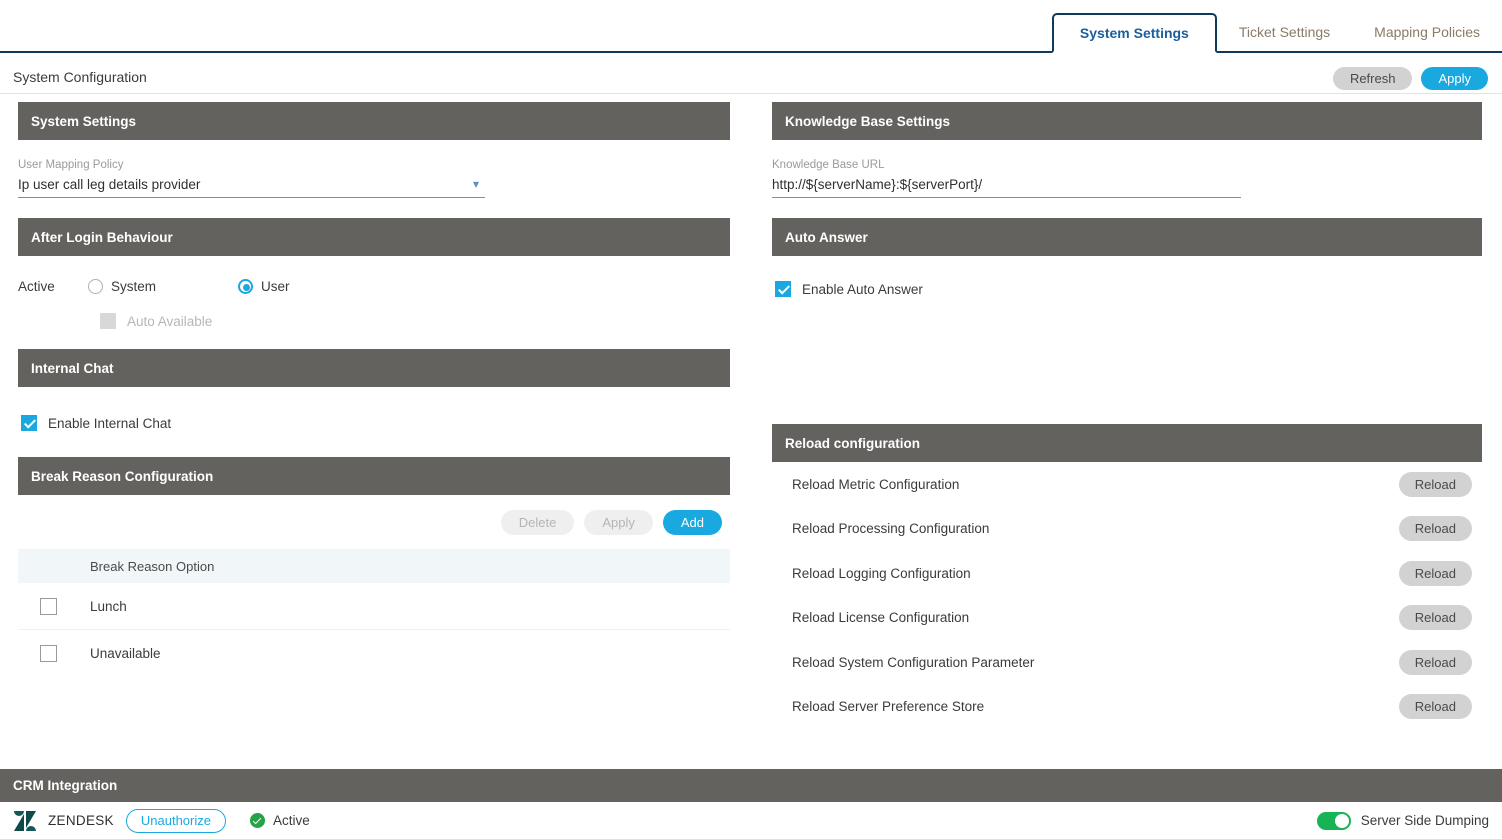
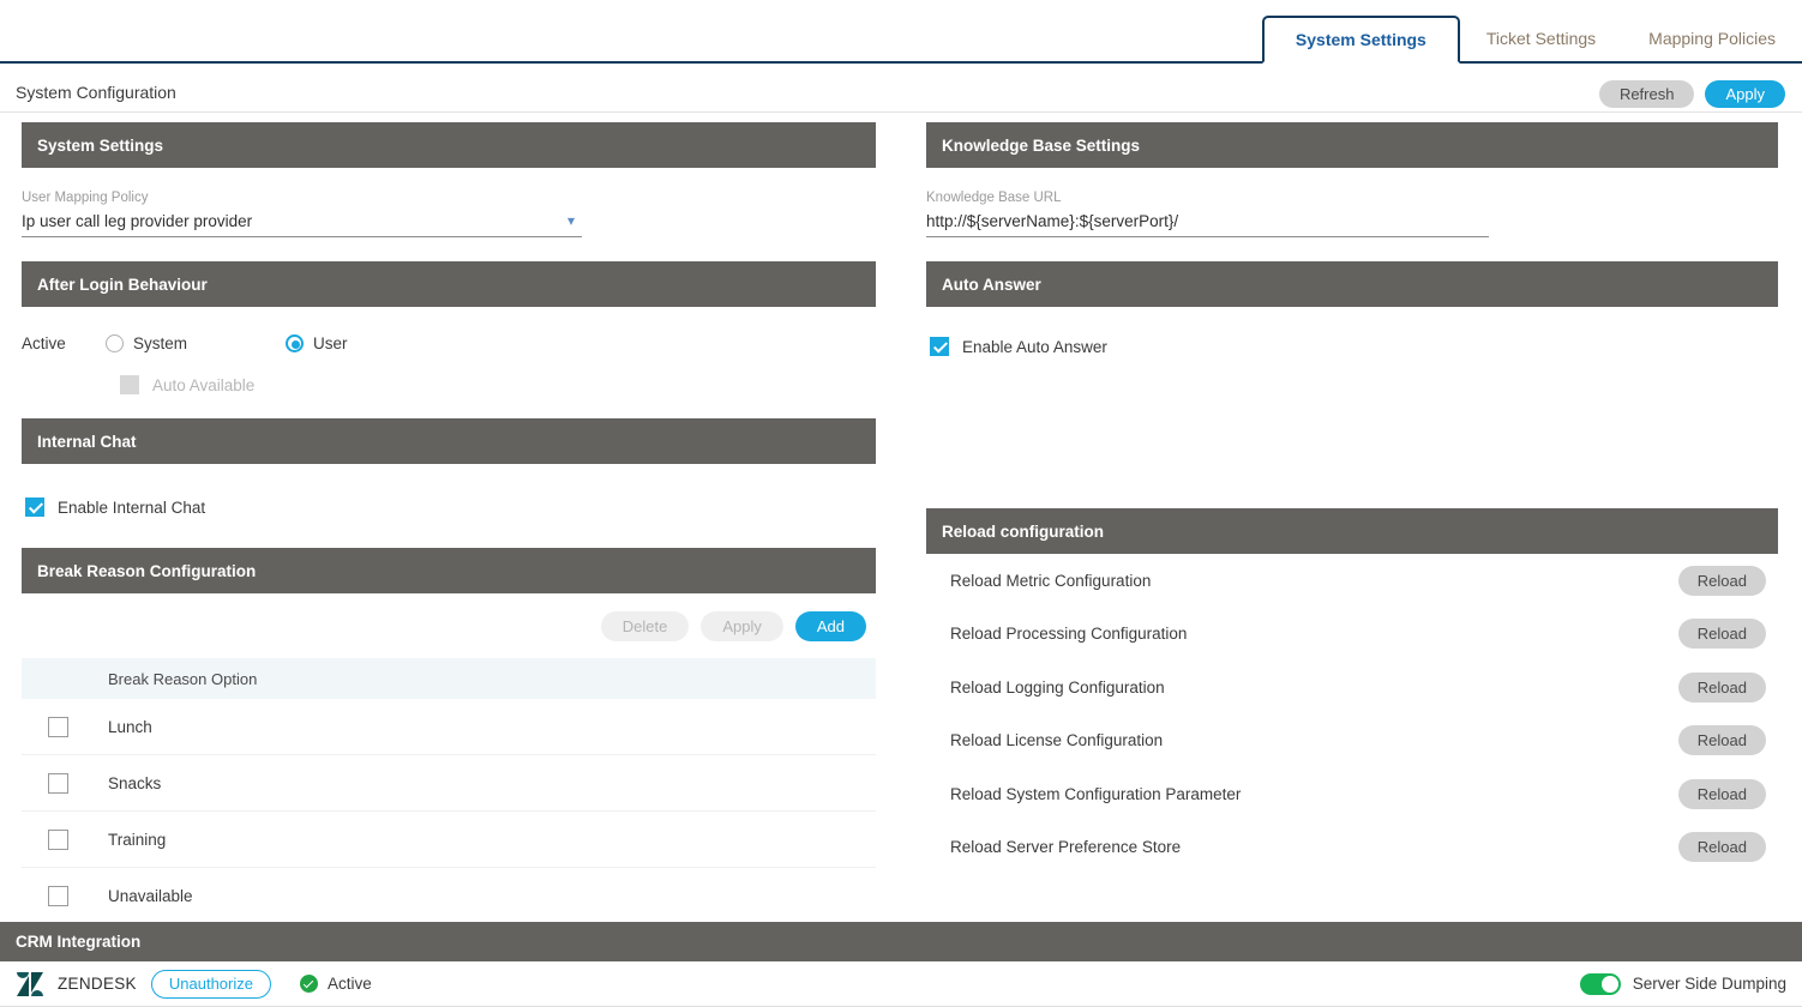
  System Settings
  Ticket Settings
  Mapping Policies
  System Configuration
  Refresh
  Apply
  System Settings
  User Mapping Policy
- Ip user call leg details provider
+ Ip user call leg provider provider
  ▾
  After Login Behaviour
  Active
  System
  User
  Auto Available
  Internal Chat
  Enable Internal Chat
  Break Reason Configuration
  Delete
  Apply
  Add
  Break Reason Option
  Lunch
+ Snacks
+ Training
  Unavailable
  Knowledge Base Settings
  Knowledge Base URL
  http://${serverName}:${serverPort}/
  Auto Answer
  Enable Auto Answer
  Reload configuration
  Reload Metric Configuration
  Reload
  Reload Processing Configuration
  Reload
  Reload Logging Configuration
  Reload
  Reload License Configuration
  Reload
  Reload System Configuration Parameter
  Reload
  Reload Server Preference Store
  Reload
  CRM Integration
  ZENDESK
  Unauthorize
  Active
  Server Side Dumping
